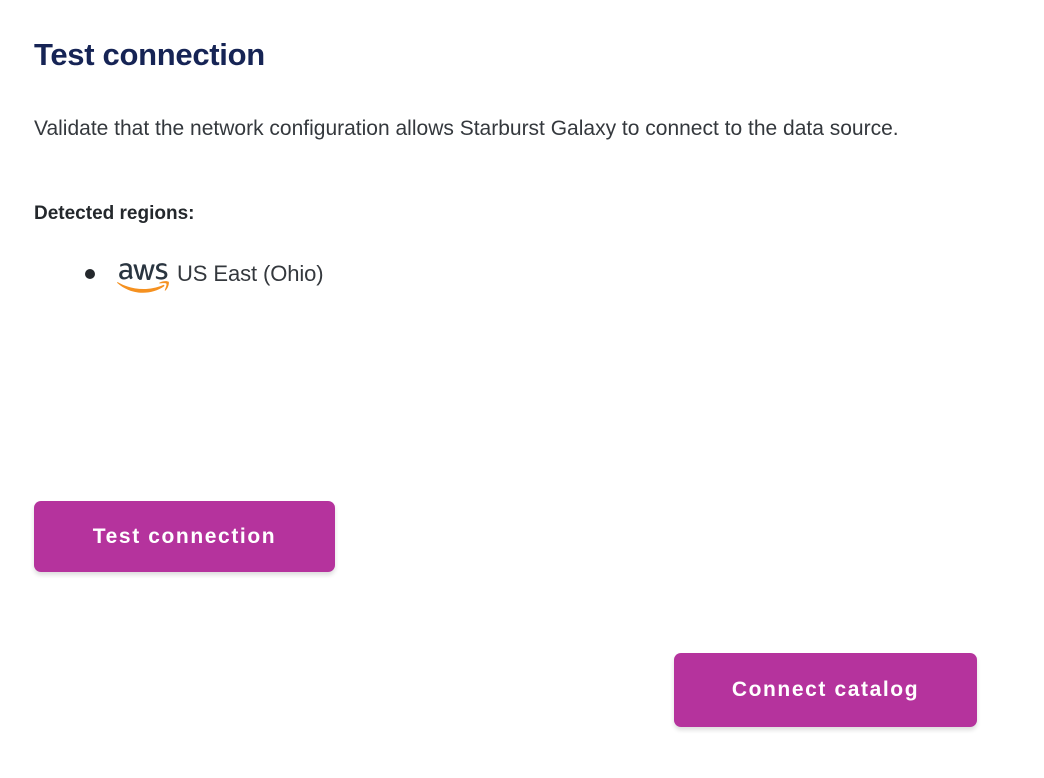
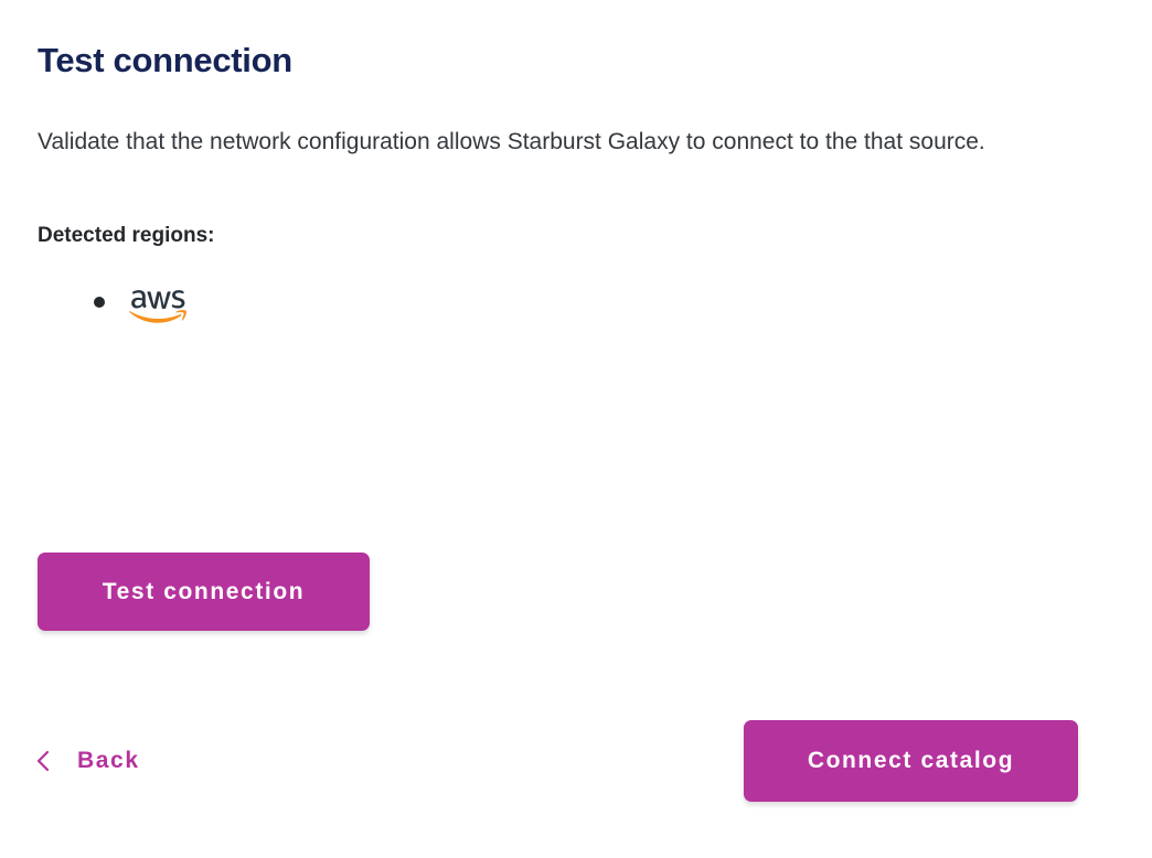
  Test connection
- Validate that the network configuration allows Starburst Galaxy to connect to the data source.
+ Validate that the network configuration allows Starburst Galaxy to connect to the that source.
  Detected regions:
- US East (Ohio)
  Test connection
+ Back
  Connect catalog
